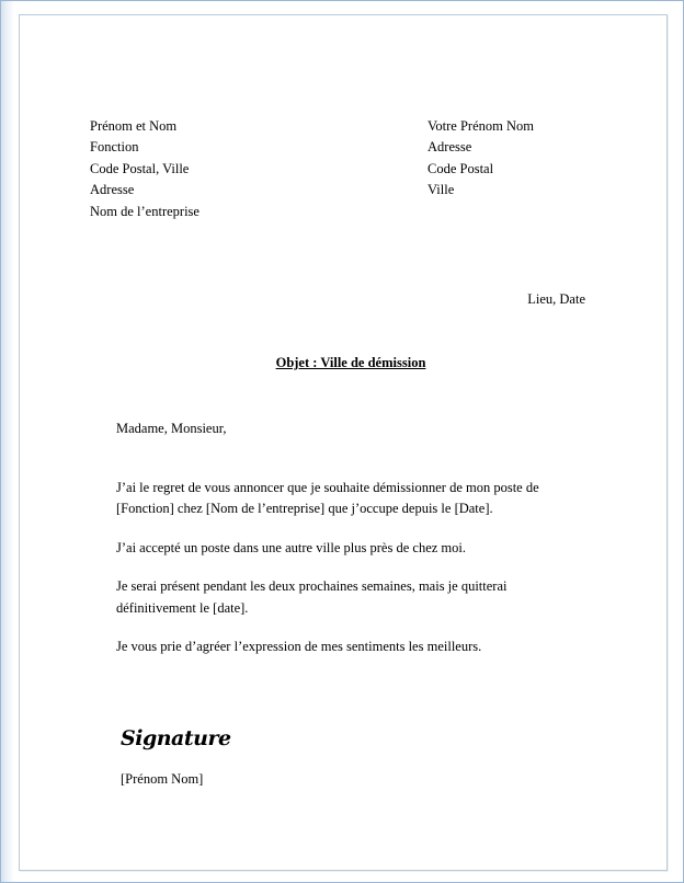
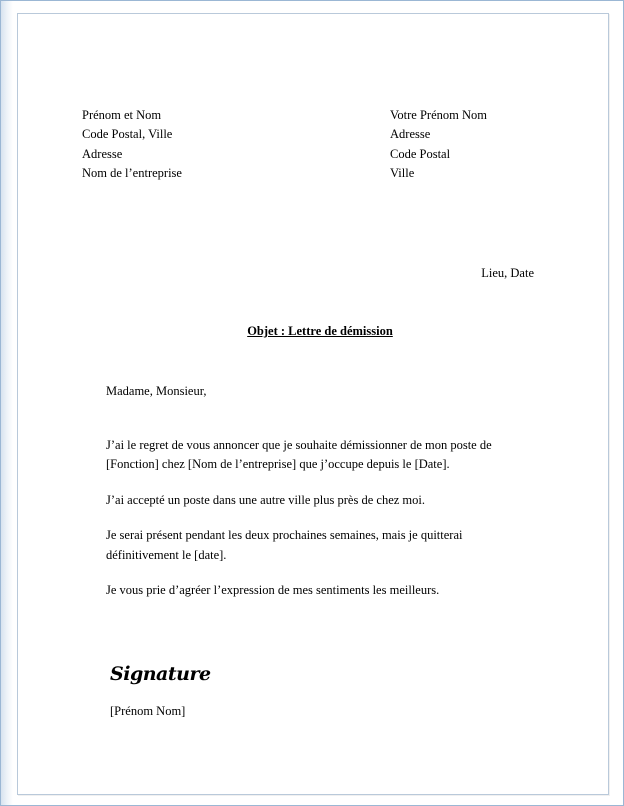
  Prénom et Nom
- Fonction
  Code Postal, Ville
  Adresse
  Nom de l’entreprise
  Votre Prénom Nom
  Adresse
  Code Postal
  Ville
  Lieu, Date
- Objet : Ville de démission
+ Objet : Lettre de démission
  Madame, Monsieur,
  J’ai le regret de vous annoncer que je souhaite démissionner de mon poste de [Fonction] chez [Nom de l’entreprise] que j’occupe depuis le [Date].
  J’ai accepté un poste dans une autre ville plus près de chez moi.
  Je serai présent pendant les deux prochaines semaines, mais je quitterai définitivement le [date].
  Je vous prie d’agréer l’expression de mes sentiments les meilleurs.
  Signature
  [Prénom Nom]
